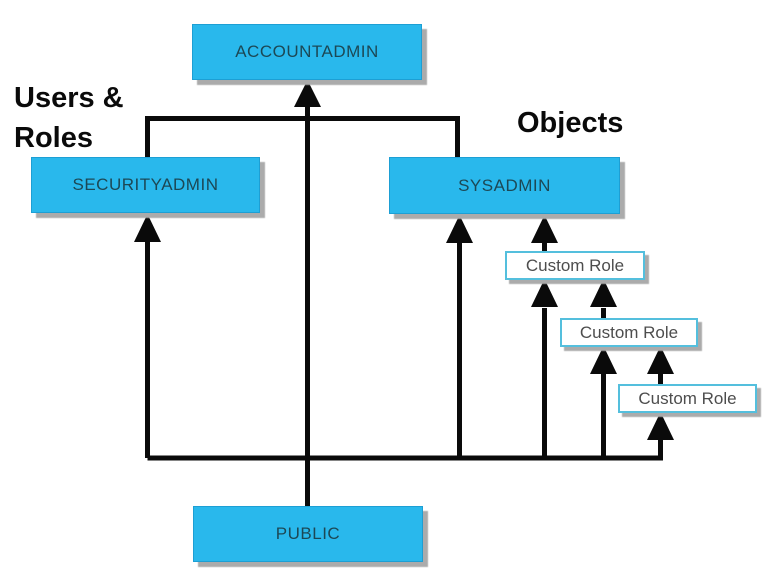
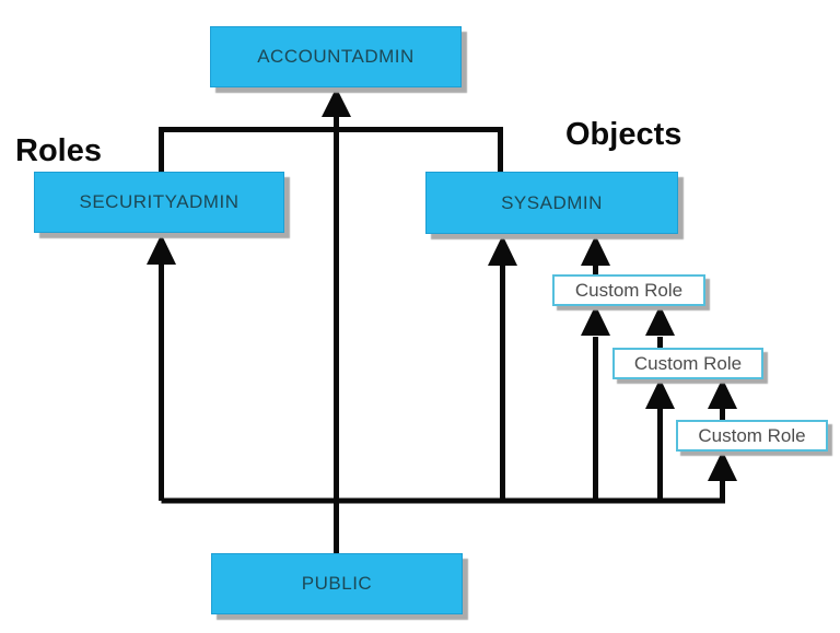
- Users &
  Roles
  Objects
  ACCOUNTADMIN
  SECURITYADMIN
  SYSADMIN
  Custom Role
  Custom Role
  Custom Role
  PUBLIC
